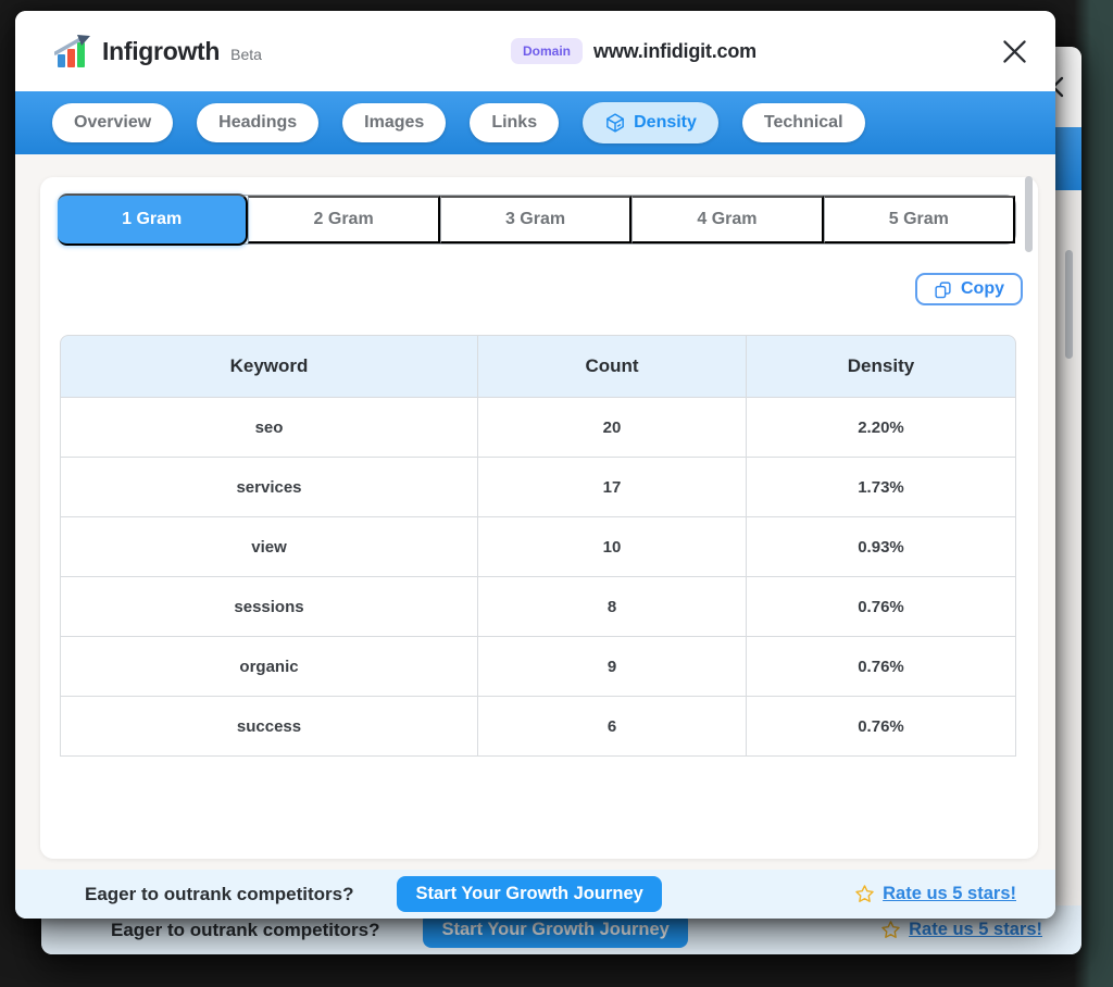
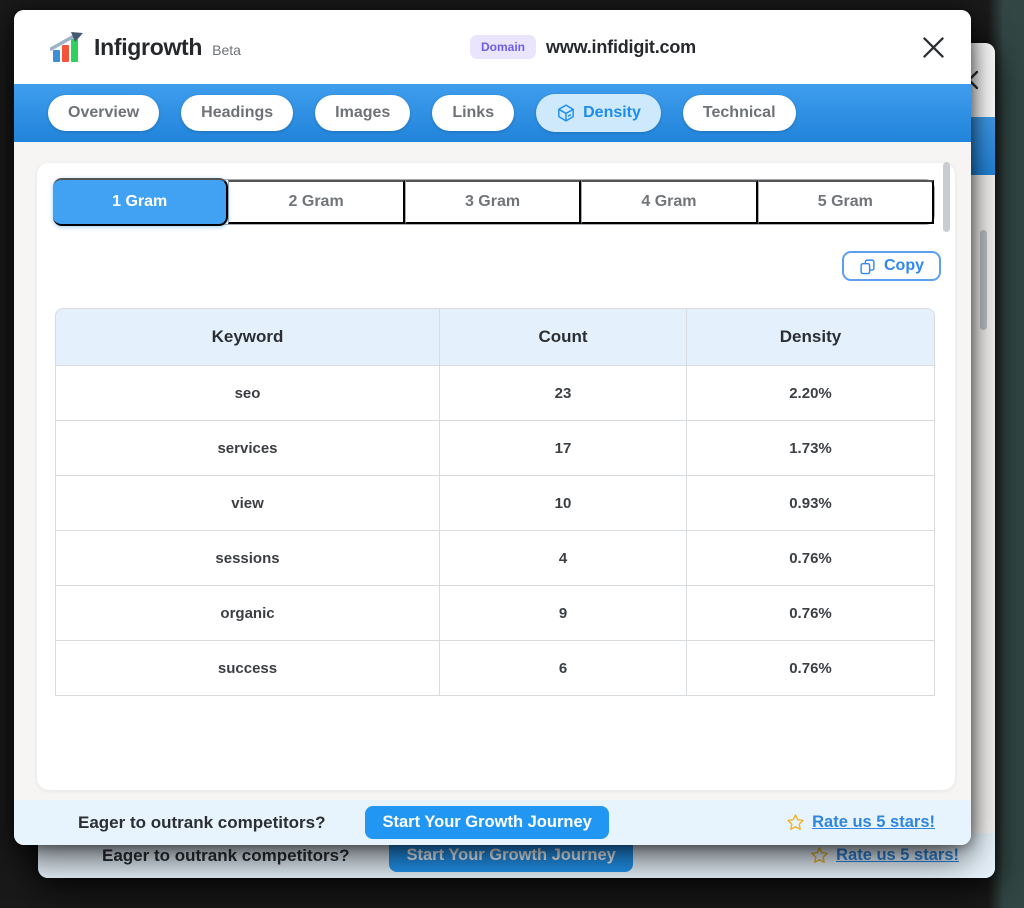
  Eager to outrank competitors?
  Start Your Growth Journey
  Rate us 5 stars!
  Infigrowth
  Beta
  Domain
  www.infidigit.com
  Overview
  Headings
  Images
  Links
  Density
  Technical
  1 Gram
  2 Gram
  3 Gram
  4 Gram
  5 Gram
  Copy
  Keyword	Count	Density
- seo	20	2.20%
+ seo	23	2.20%
  services	17	1.73%
  view	10	0.93%
- sessions	8	0.76%
+ sessions	4	0.76%
  organic	9	0.76%
  success	6	0.76%
  Eager to outrank competitors?
  Start Your Growth Journey
  Rate us 5 stars!
